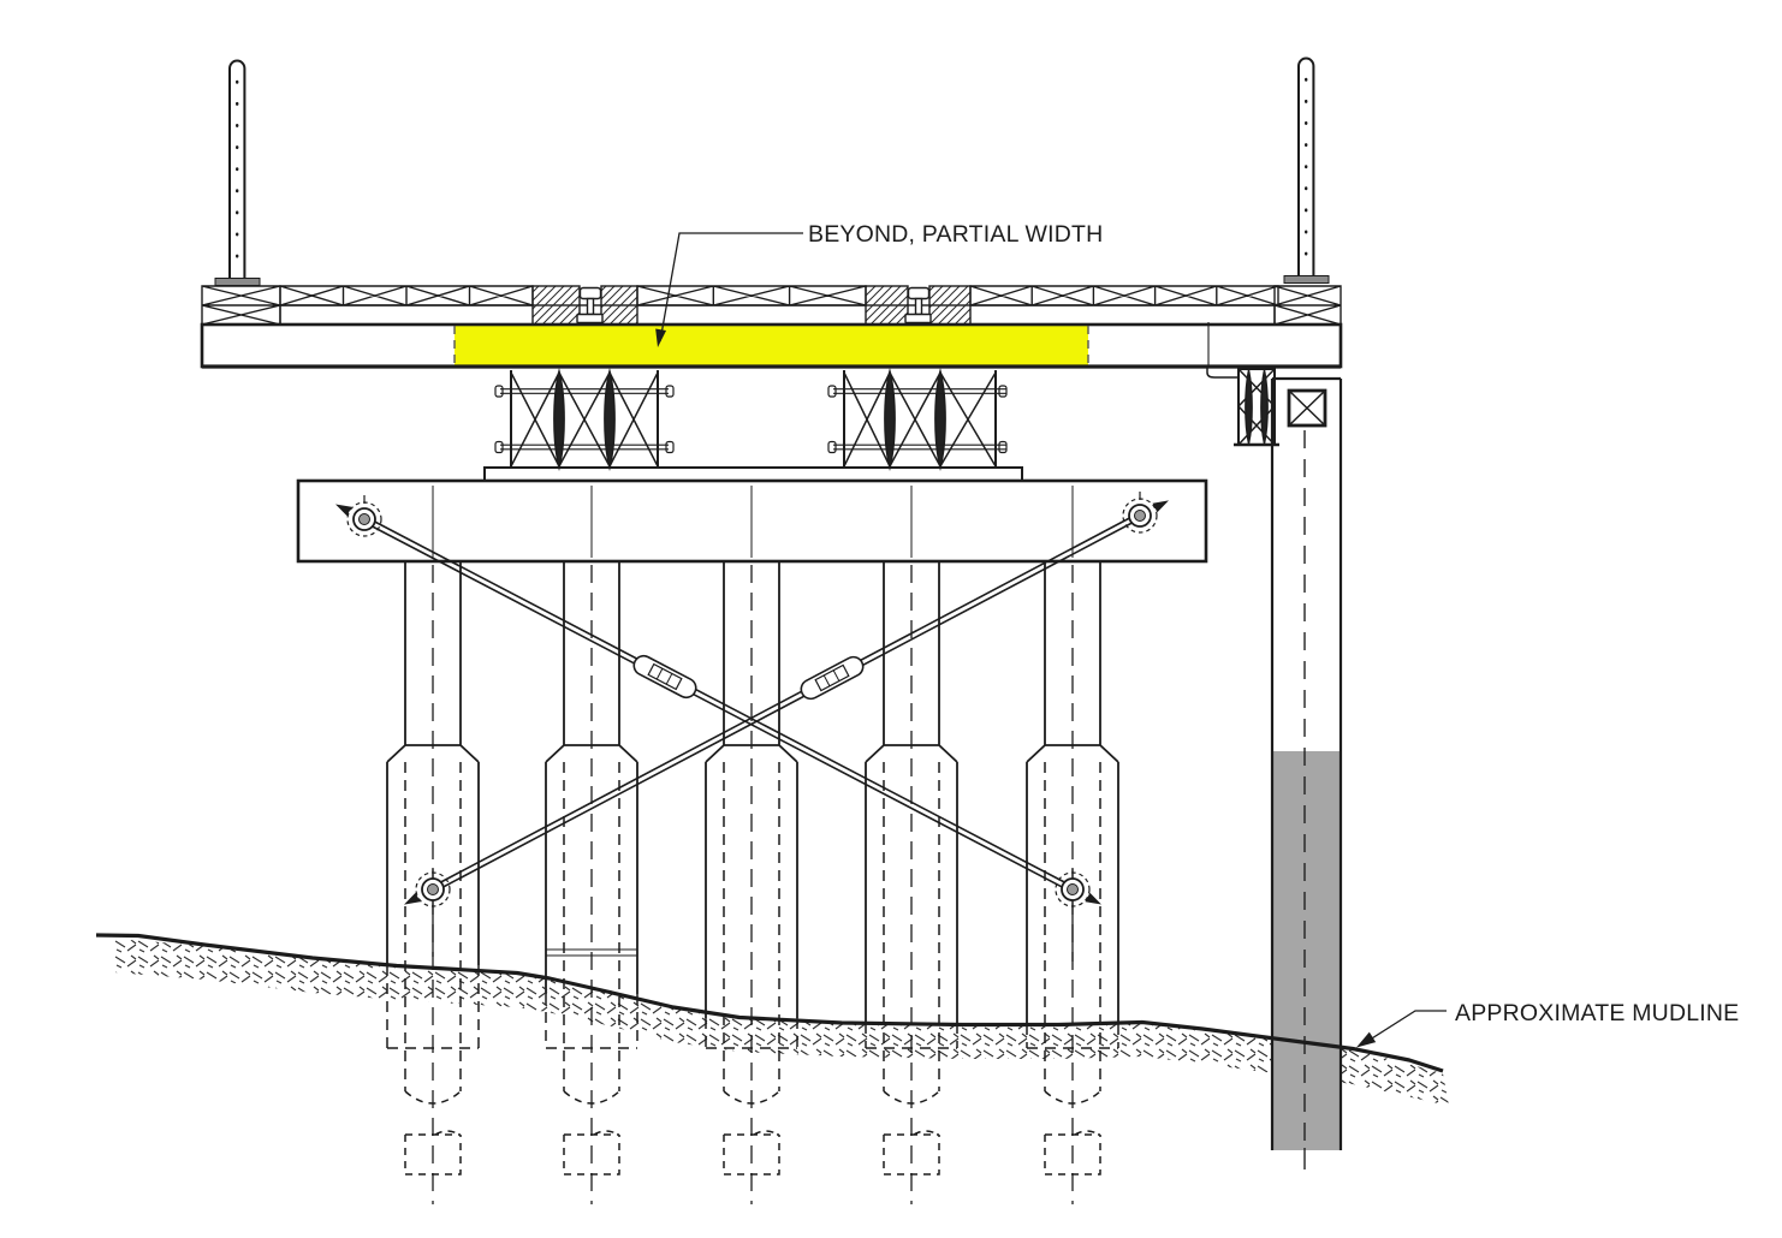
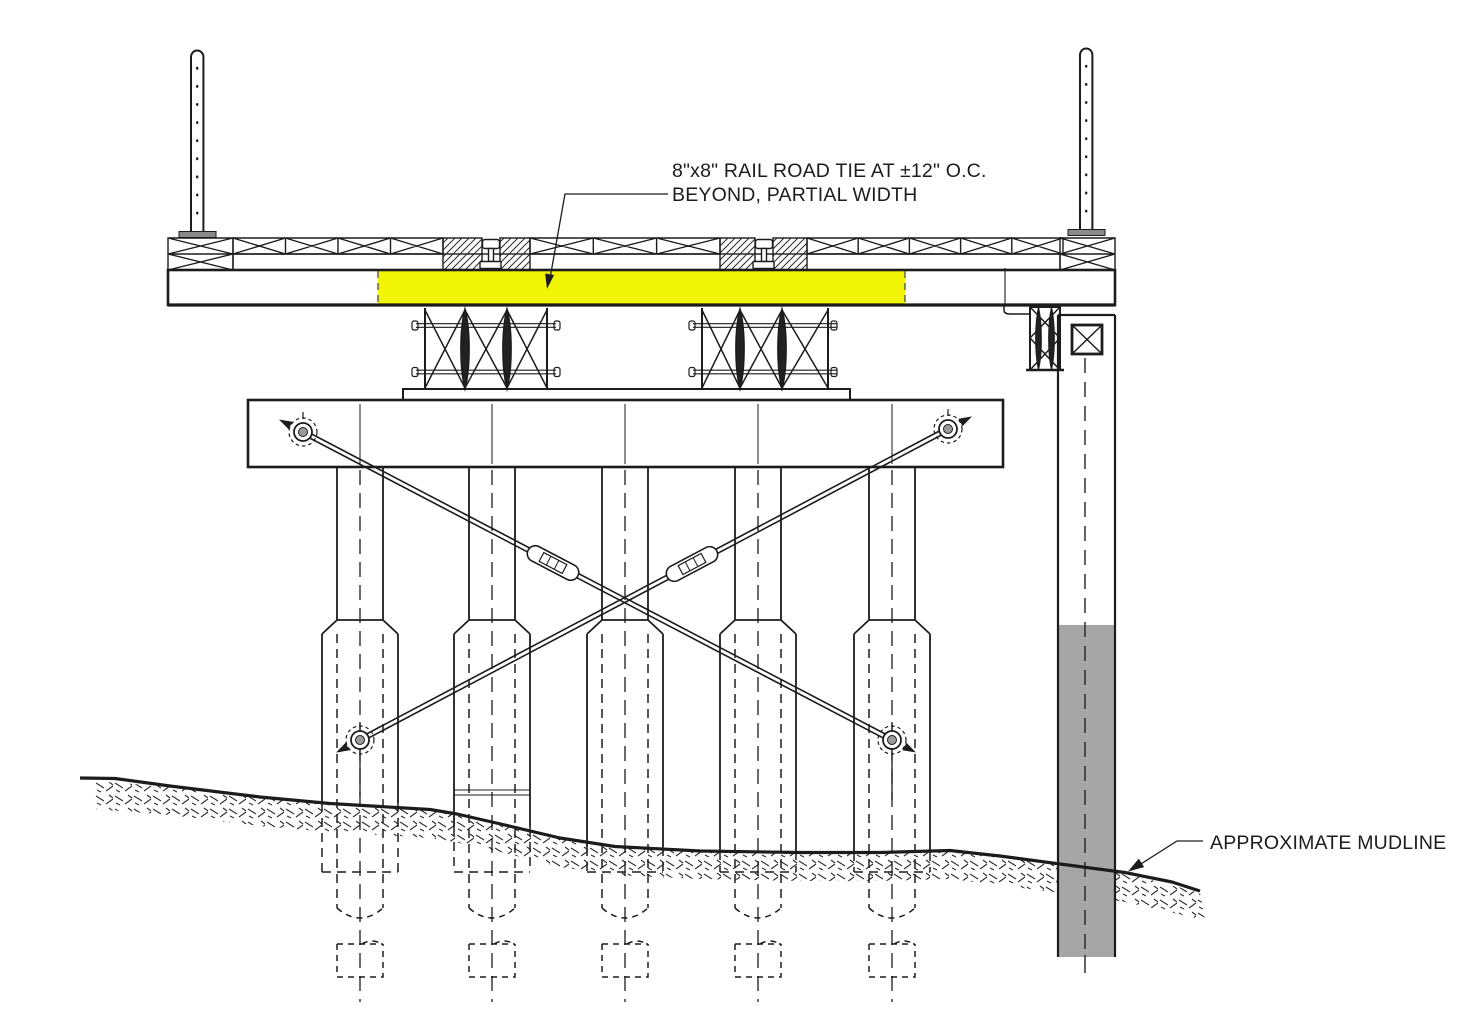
+ 8"x8" RAIL ROAD TIE AT ±12" O.C.
  BEYOND, PARTIAL WIDTH
  APPROXIMATE MUDLINE
